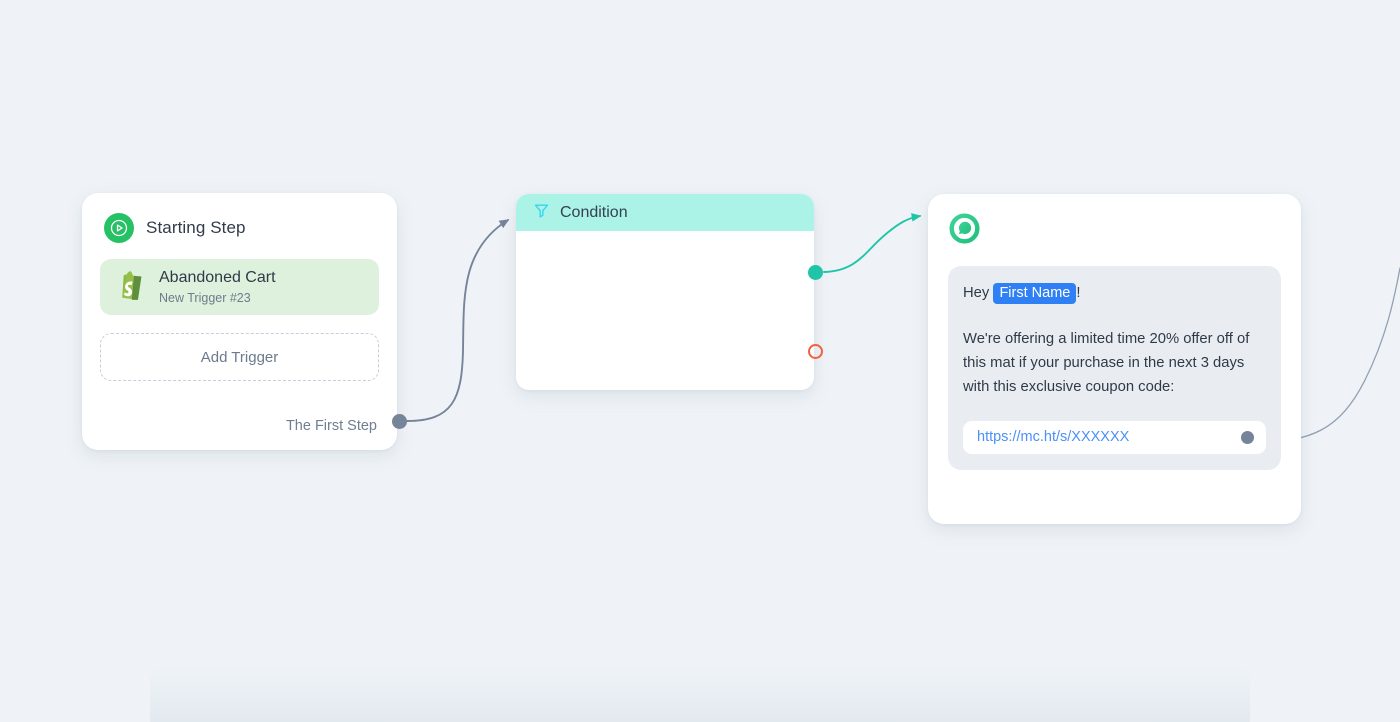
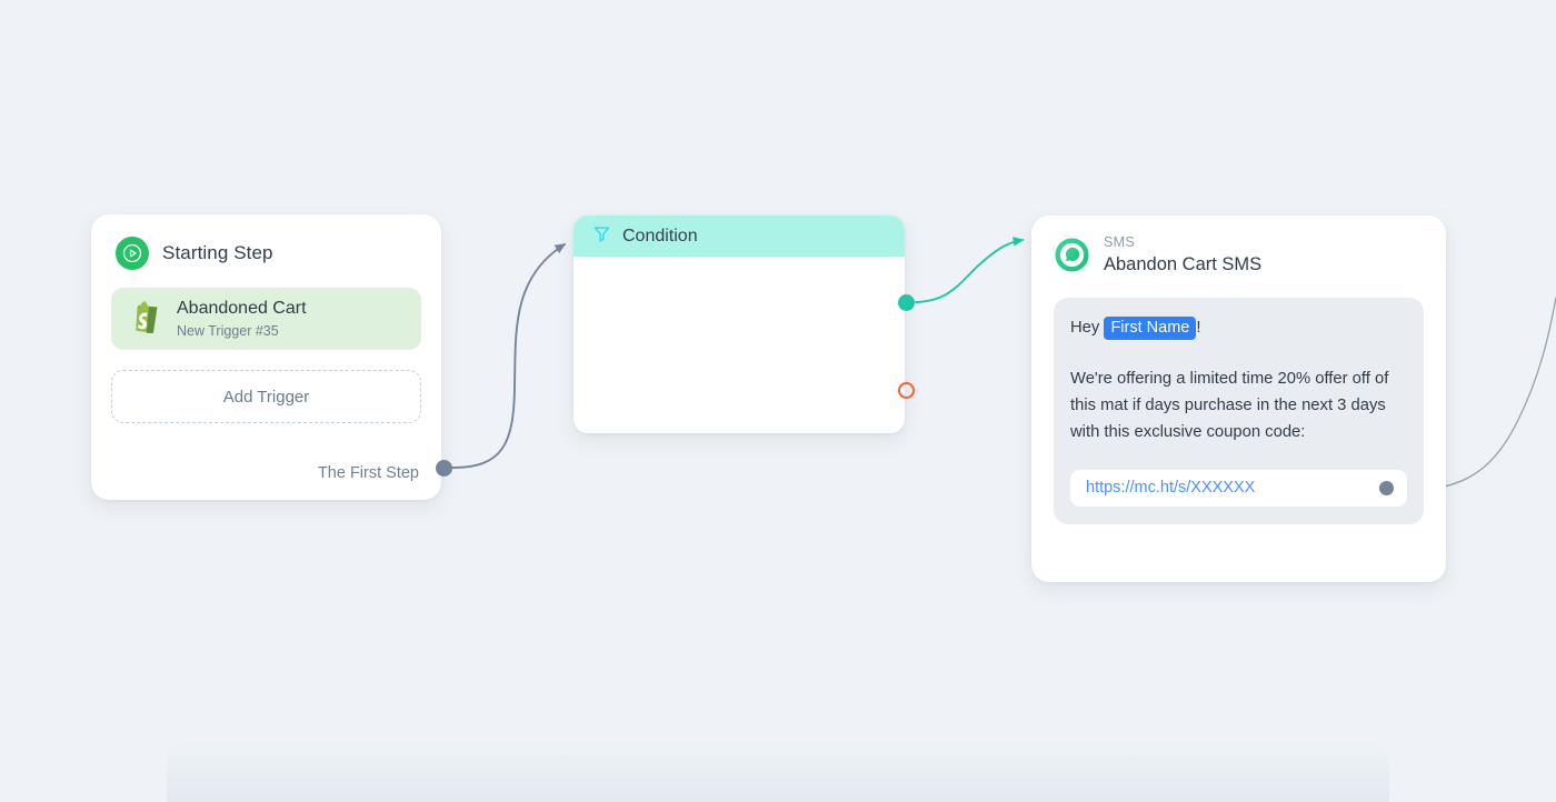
  Starting Step
  Abandoned Cart
- New Trigger #23
+ New Trigger #35
  Add Trigger
  The First Step
  Condition
+ SMS
+ Abandon Cart SMS
  Hey First Name !
- We're offering a limited time 20% offer off of this mat if your purchase in the next 3 days with this exclusive coupon code:
+ We're offering a limited time 20% offer off of this mat if days purchase in the next 3 days with this exclusive coupon code:
  https://mc.ht/s/XXXXXX
